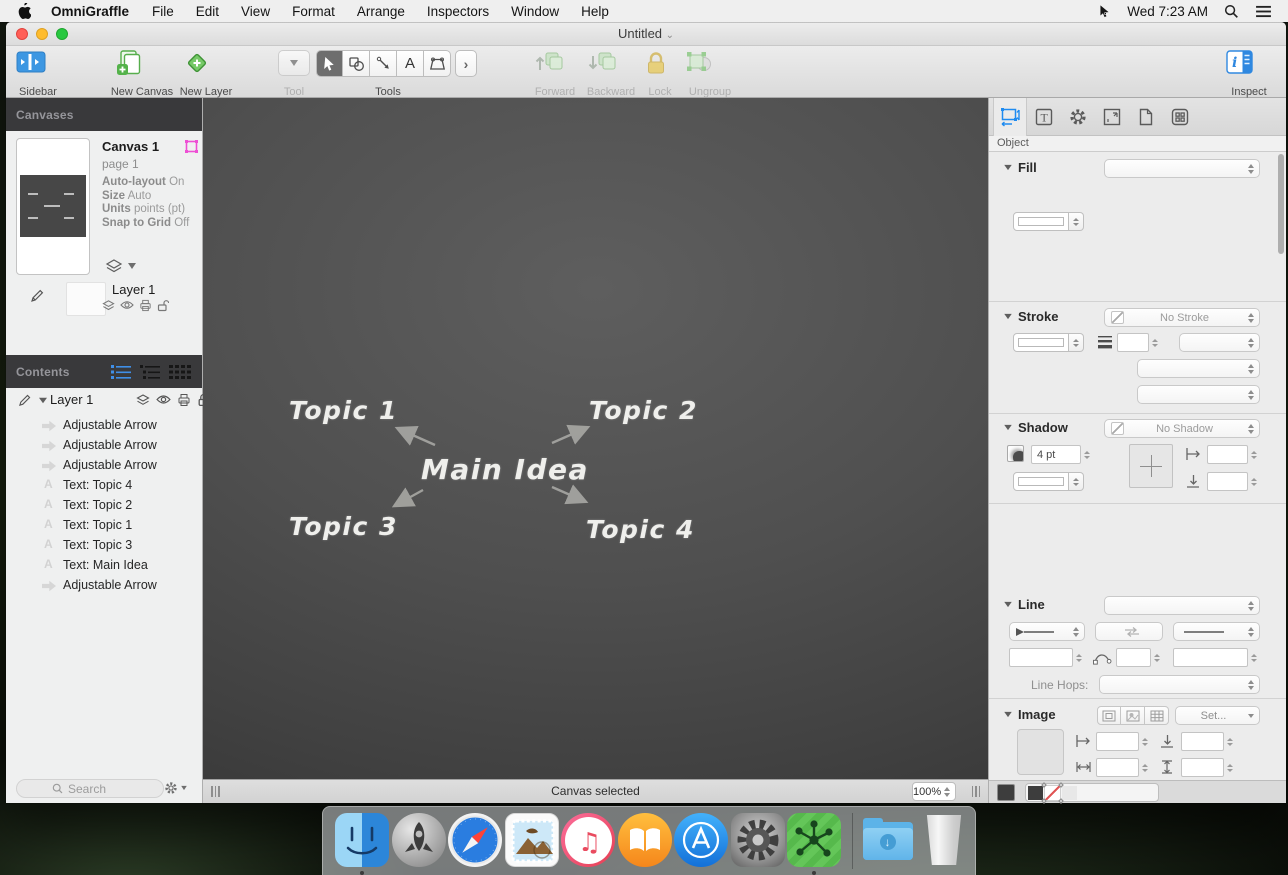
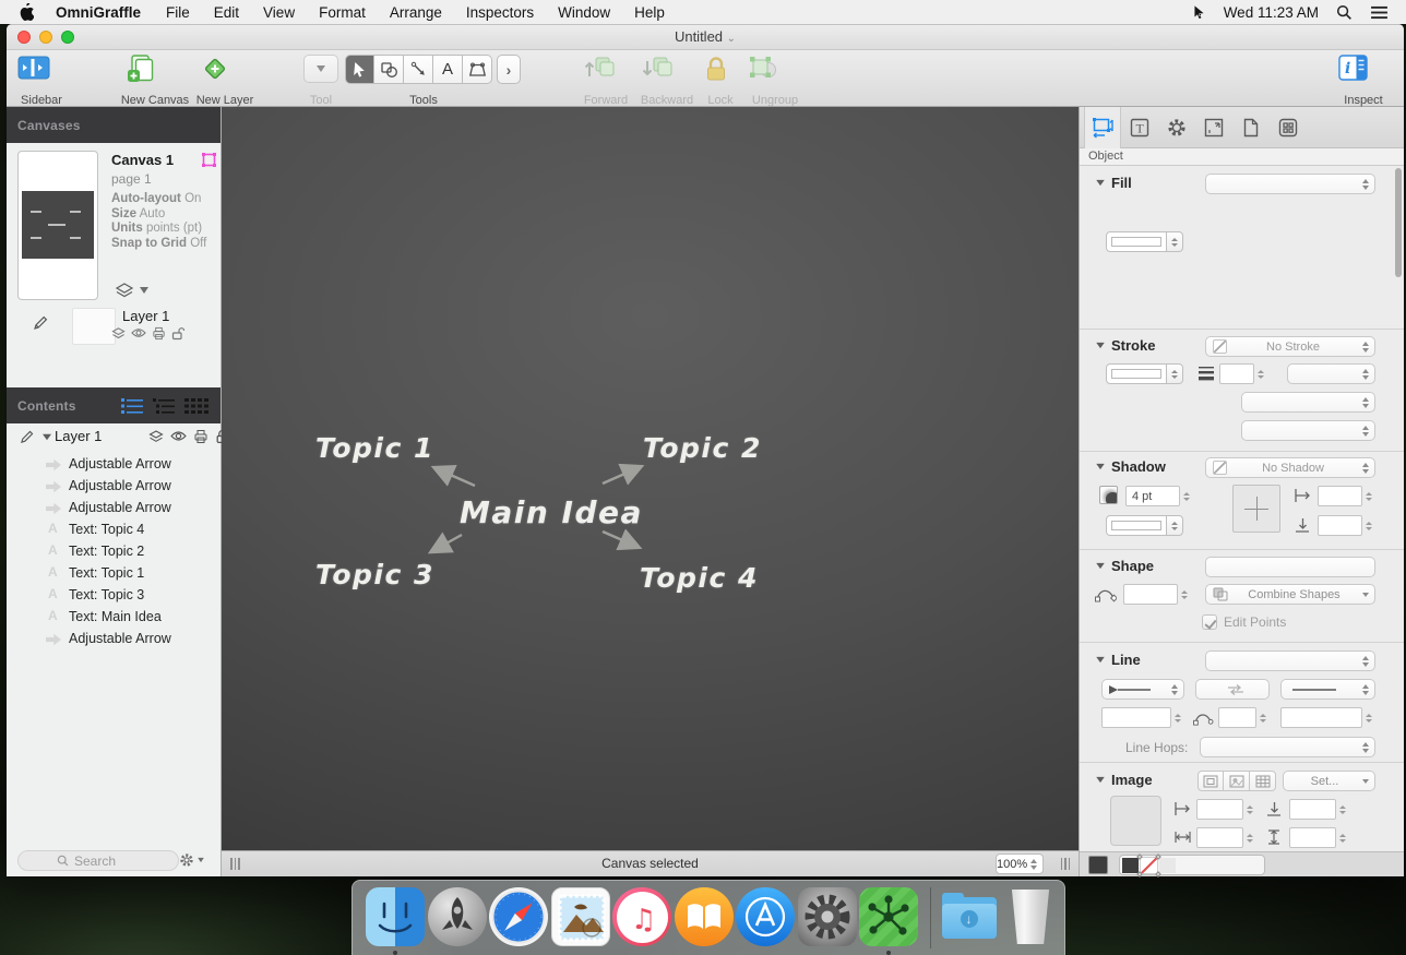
  OmniGraffle
  File
  Edit
  View
  Format
  Arrange
  Inspectors
  Window
  Help
- Wed 7:23 AM
+ Wed 11:23 AM
  Untitled ⌄
  Sidebar
  New Canvas
  New Layer
  Tool
  A
  ›
  Tools
  Forward
  Backward
  Lock
  Ungroup
  i
  Inspect
  Canvases
  Canvas 1
  page 1
  Auto-layout On
  Size Auto
  Units points (pt)
  Snap to Grid Off
  Layer 1
  Contents
  Layer 1
  Adjustable Arrow
  Adjustable Arrow
  Adjustable Arrow
  Text: Topic 4
  Text: Topic 2
  Text: Topic 1
  Text: Topic 3
  Text: Main Idea
  Adjustable Arrow
  Search
  Main Idea
  Topic 1
  Topic 2
  Topic 3
  Topic 4
  Canvas selected
  100%
  T
  Object
  Fill
  Stroke
  No Stroke
  Shadow
  No Shadow
  4 pt
+ Shape
+ Combine Shapes
+ Edit Points
  Line
  Line Hops:
  Image
  Set...
  ♫
  ↓
